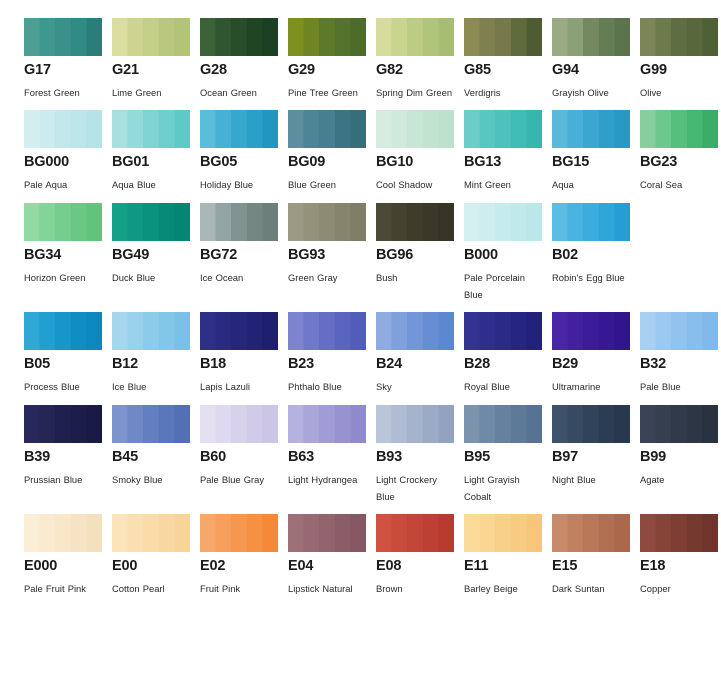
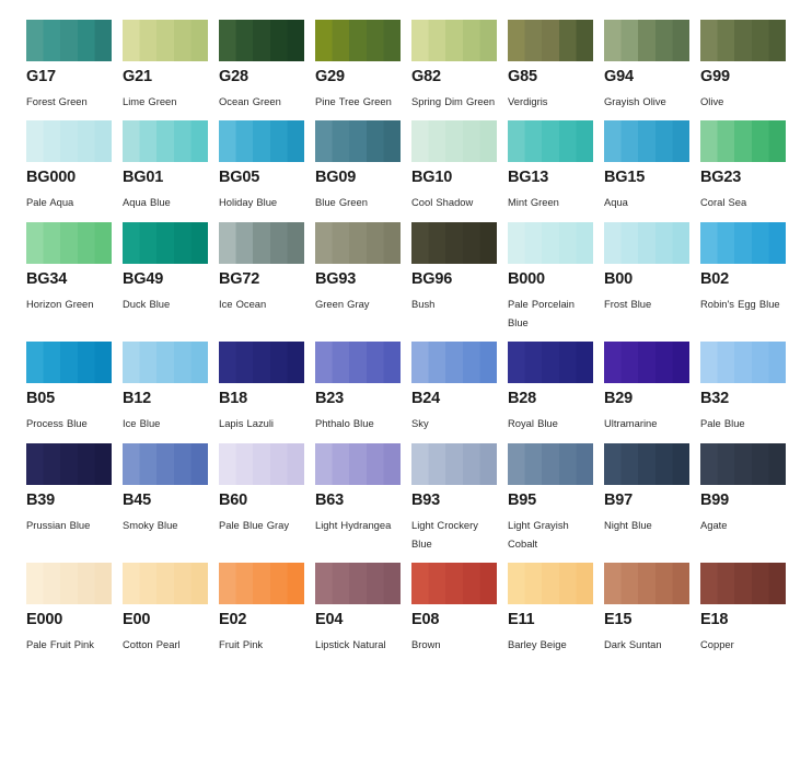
  G17
  Forest Green
  G21
  Lime Green
  G28
  Ocean Green
  G29
  Pine Tree Green
  G82
  Spring Dim Green
  G85
  Verdigris
  G94
  Grayish Olive
  G99
  Olive
  BG000
  Pale Aqua
  BG01
  Aqua Blue
  BG05
  Holiday Blue
  BG09
  Blue Green
  BG10
  Cool Shadow
  BG13
  Mint Green
  BG15
  Aqua
  BG23
  Coral Sea
  BG34
  Horizon Green
  BG49
  Duck Blue
  BG72
  Ice Ocean
  BG93
  Green Gray
  BG96
  Bush
  B000
  Pale Porcelain Blue
+ B00
+ Frost Blue
  B02
  Robin's Egg Blue
  B05
  Process Blue
  B12
  Ice Blue
  B18
  Lapis Lazuli
  B23
  Phthalo Blue
  B24
  Sky
  B28
  Royal Blue
  B29
  Ultramarine
  B32
  Pale Blue
  B39
  Prussian Blue
  B45
  Smoky Blue
  B60
  Pale Blue Gray
  B63
  Light Hydrangea
  B93
  Light Crockery Blue
  B95
  Light Grayish Cobalt
  B97
  Night Blue
  B99
  Agate
  E000
  Pale Fruit Pink
  E00
  Cotton Pearl
  E02
  Fruit Pink
  E04
  Lipstick Natural
  E08
  Brown
  E11
  Barley Beige
  E15
  Dark Suntan
  E18
  Copper
